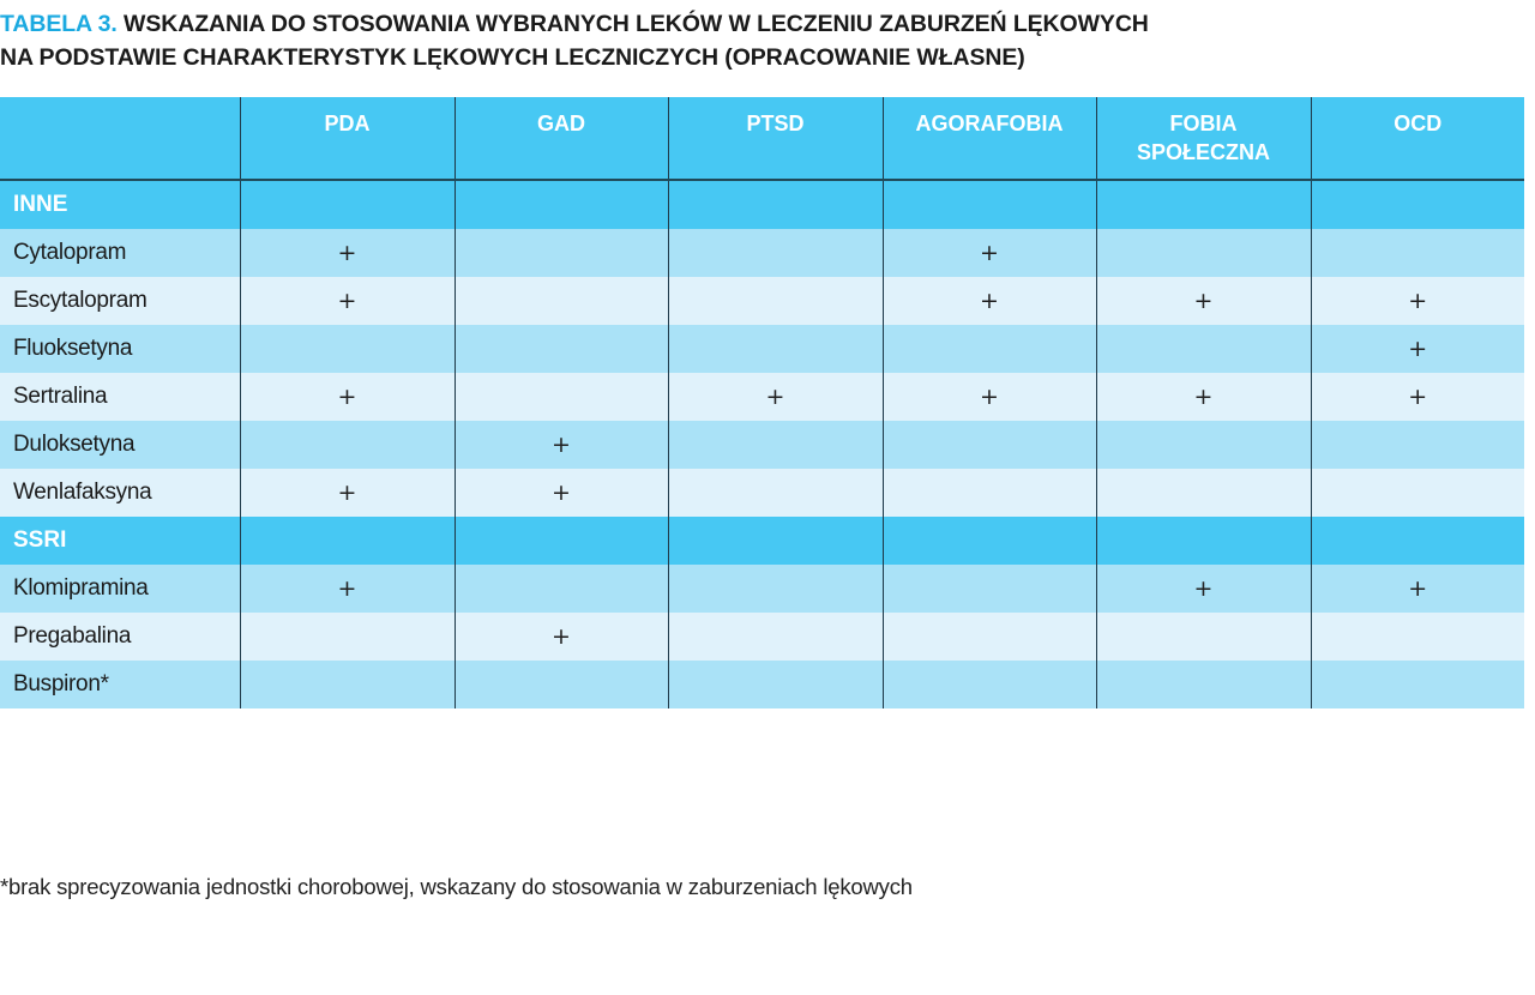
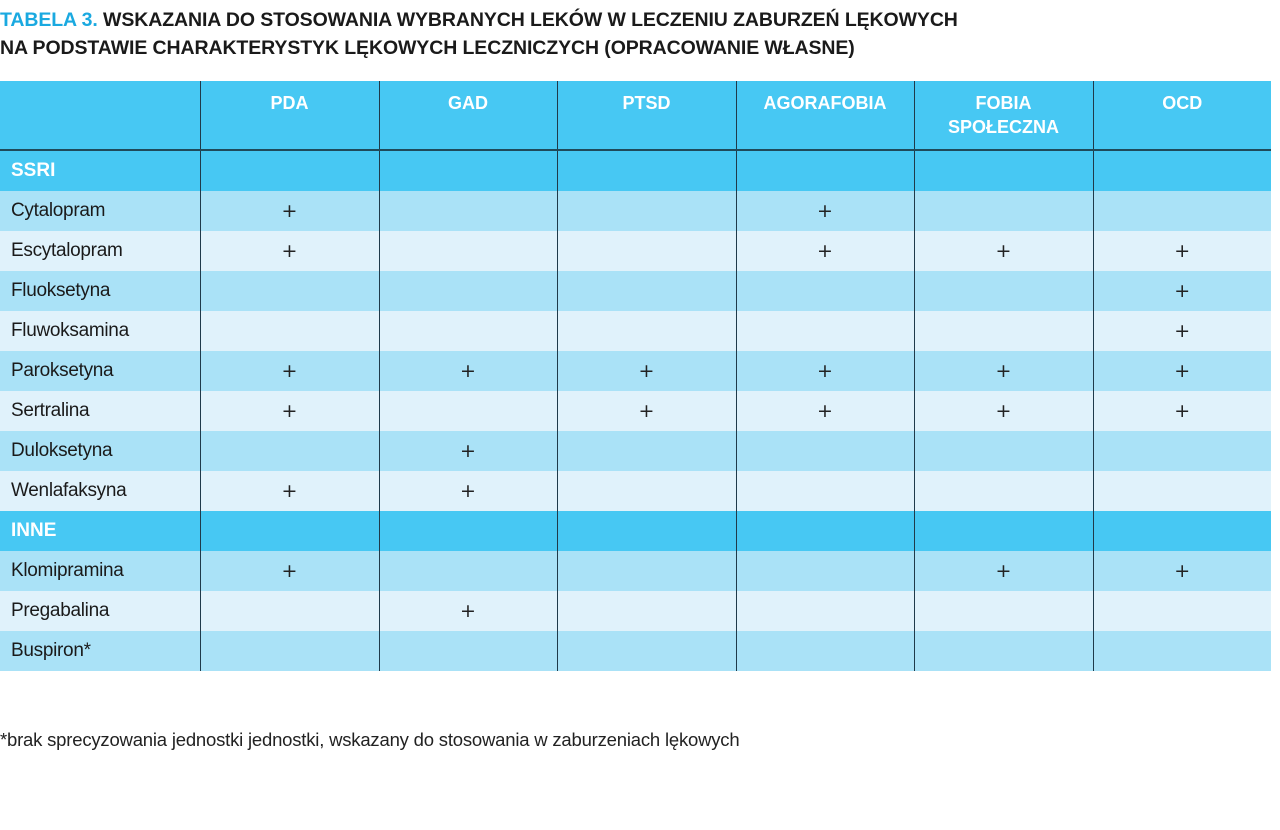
  TABELA 3. WSKAZANIA DO STOSOWANIA WYBRANYCH LEKÓW W LECZENIU ZABURZEŃ LĘKOWYCH
  NA PODSTAWIE CHARAKTERYSTYK LĘKOWYCH LECZNICZYCH (OPRACOWANIE WŁASNE)
  	PDA	GAD	PTSD	AGORAFOBIA	FOBIA SPOŁECZNA	OCD
- INNE
+ SSRI
  Cytalopram	+			+
  Escytalopram	+			+	+	+
  Fluoksetyna						+
+ Fluwoksamina						+
+ Paroksetyna	+	+	+	+	+	+
  Sertralina	+		+	+	+	+
  Duloksetyna		+
  Wenlafaksyna	+	+
- SSRI
+ INNE
  Klomipramina	+				+	+
  Pregabalina		+
  Buspiron*
- *brak sprecyzowania jednostki chorobowej, wskazany do stosowania w zaburzeniach lękowych
+ *brak sprecyzowania jednostki jednostki, wskazany do stosowania w zaburzeniach lękowych
